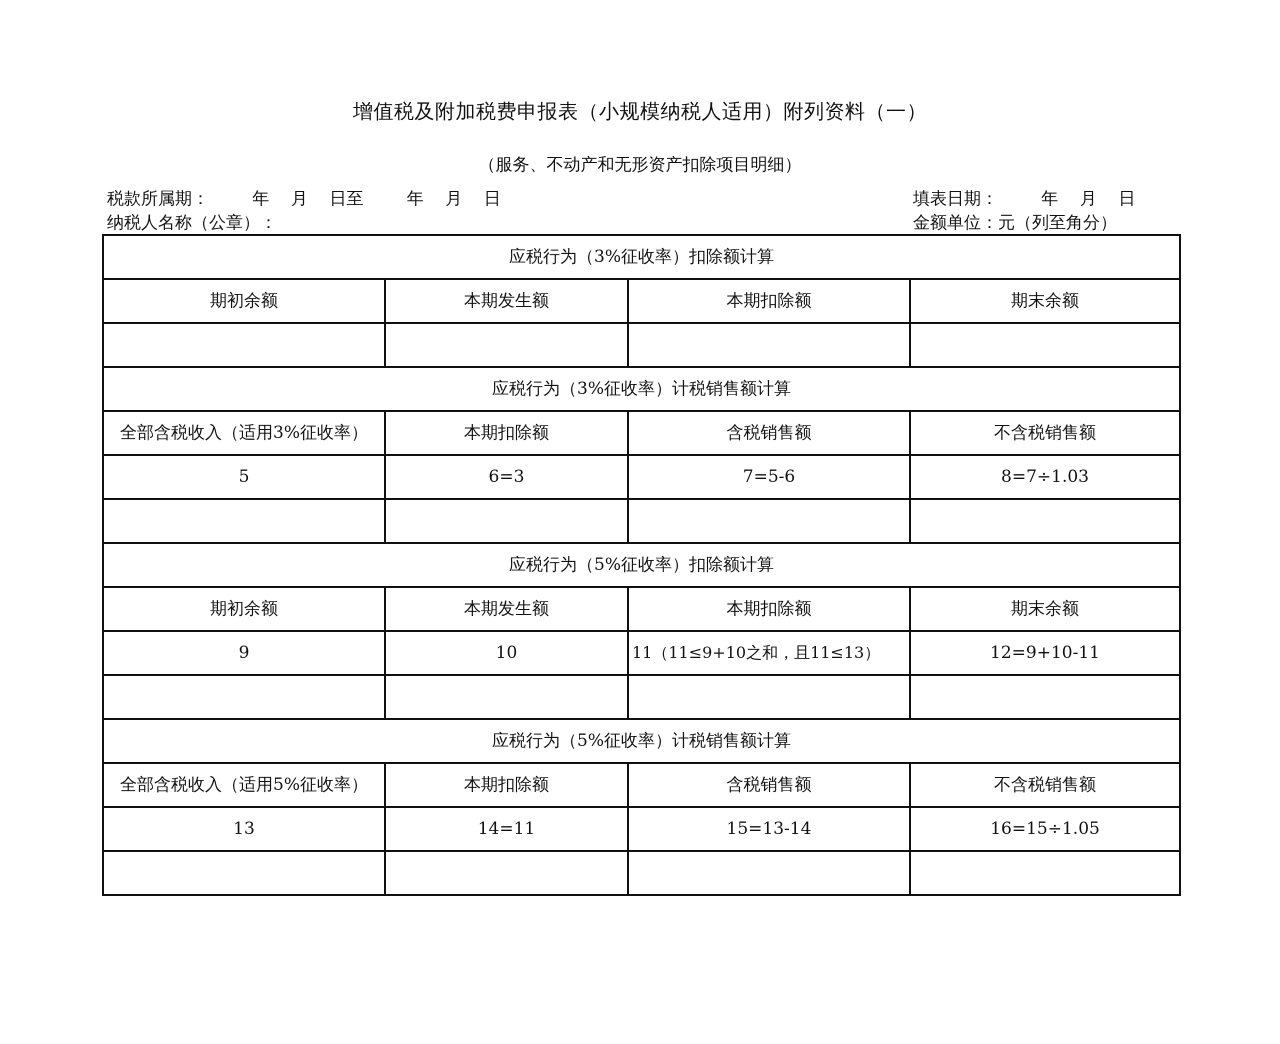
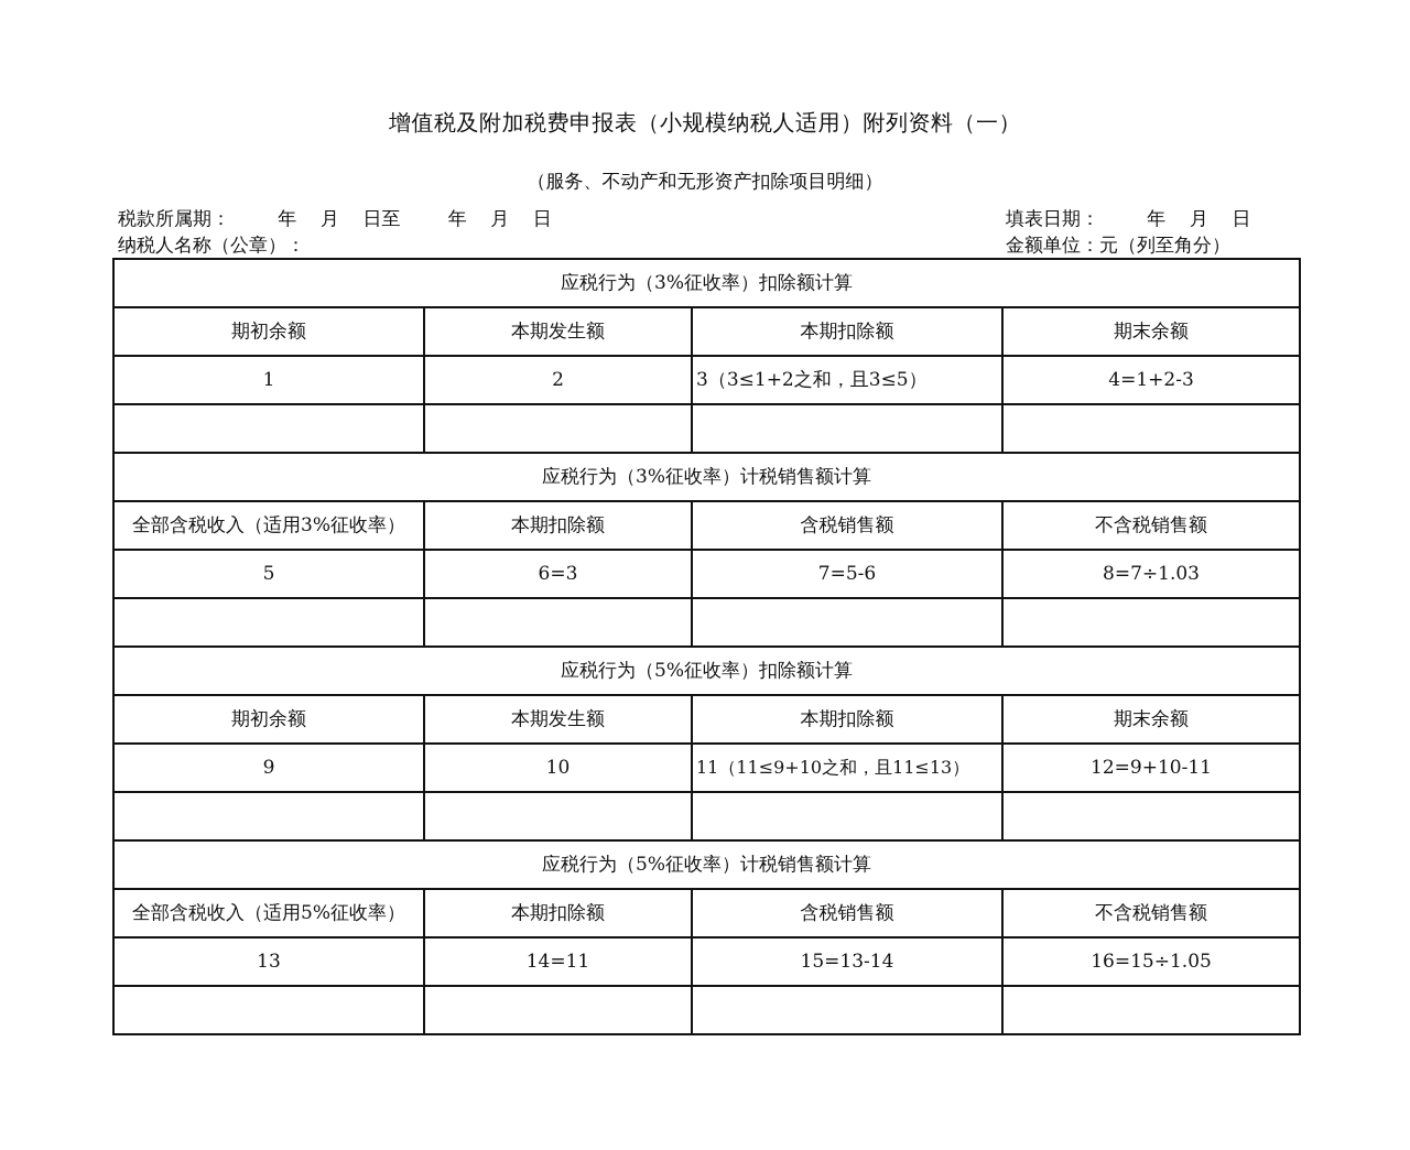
  增值税及附加税费申报表（小规模纳税人适用）附列资料（一）
  （服务、不动产和无形资产扣除项目明细）
  税款所属期： 年 月 日至 年 月 日
  纳税人名称（公章）：
  填表日期： 年 月 日
  金额单位：元（列至角分）
  应税行为（3%征收率）扣除额计算
  期初余额	本期发生额	本期扣除额	期末余额
+ 1	2	3（3≤1+2之和，且3≤5）	4=1+2-3
  应税行为（3%征收率）计税销售额计算
  全部含税收入（适用3%征收率）	本期扣除额	含税销售额	不含税销售额
  5	6=3	7=5-6	8=7÷1.03
  应税行为（5%征收率）扣除额计算
  期初余额	本期发生额	本期扣除额	期末余额
  9	10	11（11≤9+10之和，且11≤13）	12=9+10-11
  应税行为（5%征收率）计税销售额计算
  全部含税收入（适用5%征收率）	本期扣除额	含税销售额	不含税销售额
  13	14=11	15=13-14	16=15÷1.05
